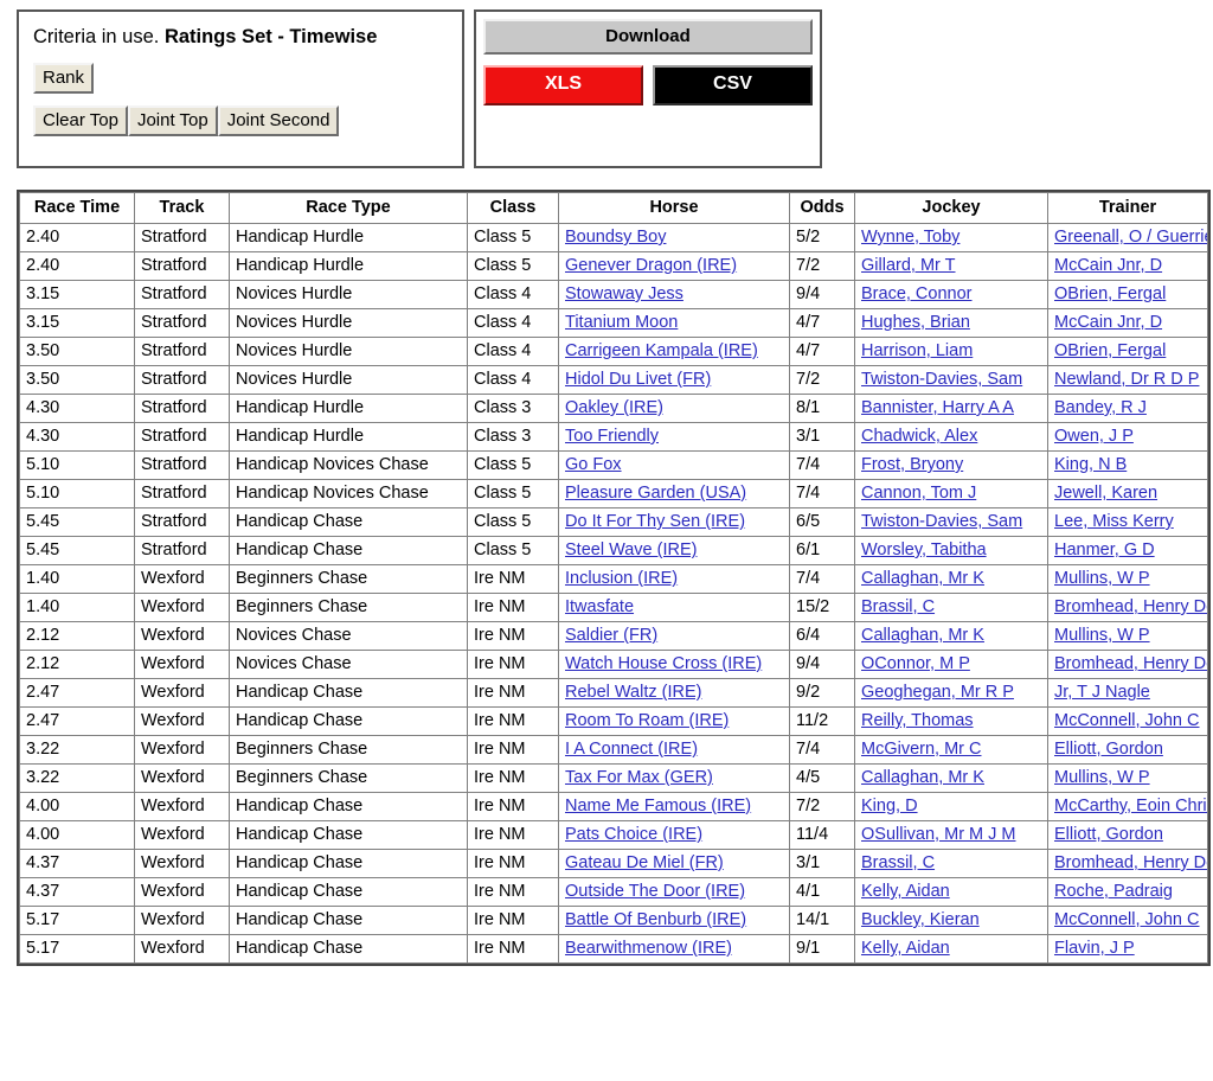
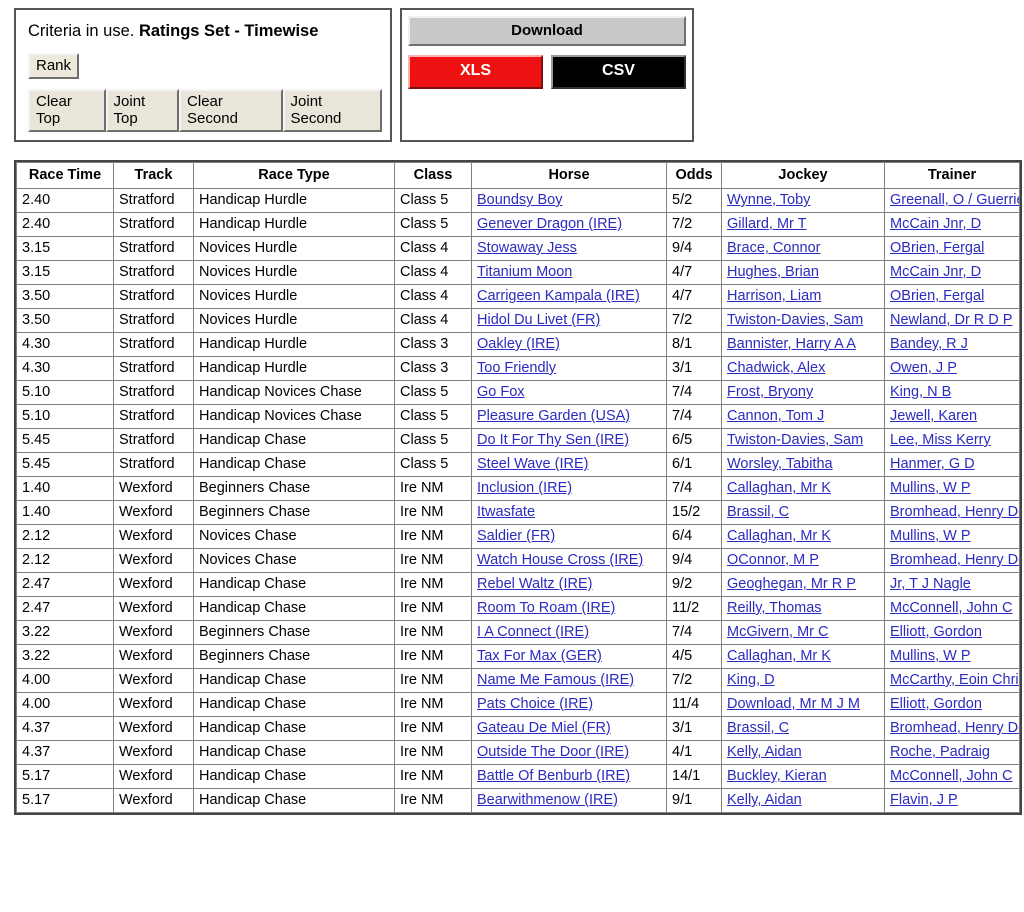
  Criteria in use. Ratings Set - Timewise
  Rank
  Clear Top
  Joint Top
+ Clear Second
  Joint Second
  Download
  XLS
  CSV
  Race Time	Track	Race Type	Class	Horse	Odds	Jockey	Trainer
  2.40	Stratford	Handicap Hurdle	Class 5	Boundsy Boy	5/2	Wynne, Toby	Greenall, O / Guerri
  2.40	Stratford	Handicap Hurdle	Class 5	Genever Dragon (IRE)	7/2	Gillard, Mr T	McCain Jnr, D
  3.15	Stratford	Novices Hurdle	Class 4	Stowaway Jess	9/4	Brace, Connor	OBrien, Fergal
  3.15	Stratford	Novices Hurdle	Class 4	Titanium Moon	4/7	Hughes, Brian	McCain Jnr, D
  3.50	Stratford	Novices Hurdle	Class 4	Carrigeen Kampala (IRE)	4/7	Harrison, Liam	OBrien, Fergal
  3.50	Stratford	Novices Hurdle	Class 4	Hidol Du Livet (FR)	7/2	Twiston-Davies, Sam	Newland, Dr R D P
  4.30	Stratford	Handicap Hurdle	Class 3	Oakley (IRE)	8/1	Bannister, Harry A A	Bandey, R J
  4.30	Stratford	Handicap Hurdle	Class 3	Too Friendly	3/1	Chadwick, Alex	Owen, J P
  5.10	Stratford	Handicap Novices Chase	Class 5	Go Fox	7/4	Frost, Bryony	King, N B
  5.10	Stratford	Handicap Novices Chase	Class 5	Pleasure Garden (USA)	7/4	Cannon, Tom J	Jewell, Karen
  5.45	Stratford	Handicap Chase	Class 5	Do It For Thy Sen (IRE)	6/5	Twiston-Davies, Sam	Lee, Miss Kerry
  5.45	Stratford	Handicap Chase	Class 5	Steel Wave (IRE)	6/1	Worsley, Tabitha	Hanmer, G D
  1.40	Wexford	Beginners Chase	Ire NM	Inclusion (IRE)	7/4	Callaghan, Mr K	Mullins, W P
  1.40	Wexford	Beginners Chase	Ire NM	Itwasfate	15/2	Brassil, C	Bromhead, Henry D
  2.12	Wexford	Novices Chase	Ire NM	Saldier (FR)	6/4	Callaghan, Mr K	Mullins, W P
  2.12	Wexford	Novices Chase	Ire NM	Watch House Cross (IRE)	9/4	OConnor, M P	Bromhead, Henry D
  2.47	Wexford	Handicap Chase	Ire NM	Rebel Waltz (IRE)	9/2	Geoghegan, Mr R P	Jr, T J Nagle
  2.47	Wexford	Handicap Chase	Ire NM	Room To Roam (IRE)	11/2	Reilly, Thomas	McConnell, John C
  3.22	Wexford	Beginners Chase	Ire NM	I A Connect (IRE)	7/4	McGivern, Mr C	Elliott, Gordon
  3.22	Wexford	Beginners Chase	Ire NM	Tax For Max (GER)	4/5	Callaghan, Mr K	Mullins, W P
  4.00	Wexford	Handicap Chase	Ire NM	Name Me Famous (IRE)	7/2	King, D	McCarthy, Eoin Chri
- 4.00	Wexford	Handicap Chase	Ire NM	Pats Choice (IRE)	11/4	OSullivan, Mr M J M	Elliott, Gordon
+ 4.00	Wexford	Handicap Chase	Ire NM	Pats Choice (IRE)	11/4	Download, Mr M J M	Elliott, Gordon
  4.37	Wexford	Handicap Chase	Ire NM	Gateau De Miel (FR)	3/1	Brassil, C	Bromhead, Henry D
  4.37	Wexford	Handicap Chase	Ire NM	Outside The Door (IRE)	4/1	Kelly, Aidan	Roche, Padraig
  5.17	Wexford	Handicap Chase	Ire NM	Battle Of Benburb (IRE)	14/1	Buckley, Kieran	McConnell, John C
  5.17	Wexford	Handicap Chase	Ire NM	Bearwithmenow (IRE)	9/1	Kelly, Aidan	Flavin, J P
